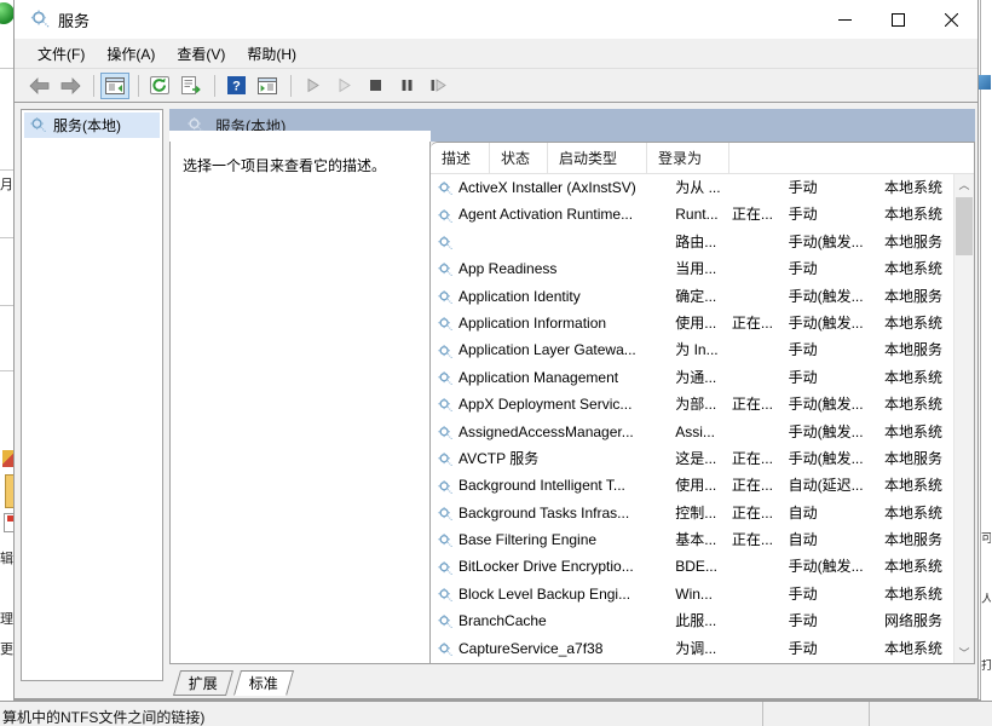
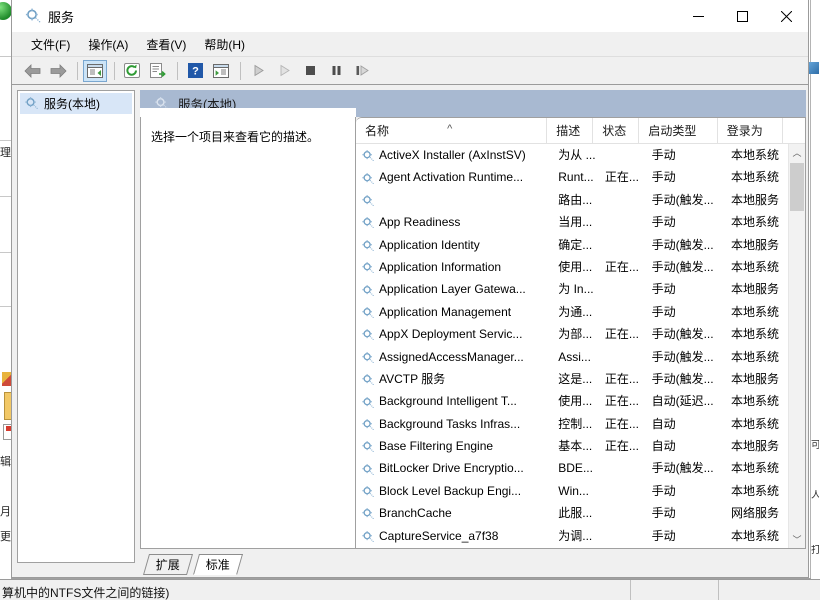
- 月
+ 理
  辑
- 理
+ 月
  更
  可
  人
  打
  算机中的NTFS文件之间的链接)
  服务
  文件(F)
  操作(A)
  查看(V)
  帮助(H)
  ?
  服务(本地)
  服务(本地)
  选择一个项目来查看它的描述。
+ 名称
+ ^
  描述
  状态
  启动类型
  登录为
  ActiveX Installer (AxInstSV)
  为从 ...
  手动
  本地系统
  Agent Activation Runtime...
  Runt...
  正在...
  手动
  本地系统
  路由...
  手动(触发...
  本地服务
  App Readiness
  当用...
  手动
  本地系统
  Application Identity
  确定...
  手动(触发...
  本地服务
  Application Information
  使用...
  正在...
  手动(触发...
  本地系统
  Application Layer Gatewa...
  为 In...
  手动
  本地服务
  Application Management
  为通...
  手动
  本地系统
  AppX Deployment Servic...
  为部...
  正在...
  手动(触发...
  本地系统
  AssignedAccessManager...
  Assi...
  手动(触发...
  本地系统
  AVCTP 服务
  这是...
  正在...
  手动(触发...
  本地服务
  Background Intelligent T...
  使用...
  正在...
  自动(延迟...
  本地系统
  Background Tasks Infras...
  控制...
  正在...
  自动
  本地系统
  Base Filtering Engine
  基本...
  正在...
  自动
  本地服务
  BitLocker Drive Encryptio...
  BDE...
  手动(触发...
  本地系统
  Block Level Backup Engi...
  Win...
  手动
  本地系统
  BranchCache
  此服...
  手动
  网络服务
  CaptureService_a7f38
  为调...
  手动
  本地系统
  ︿
  ﹀
